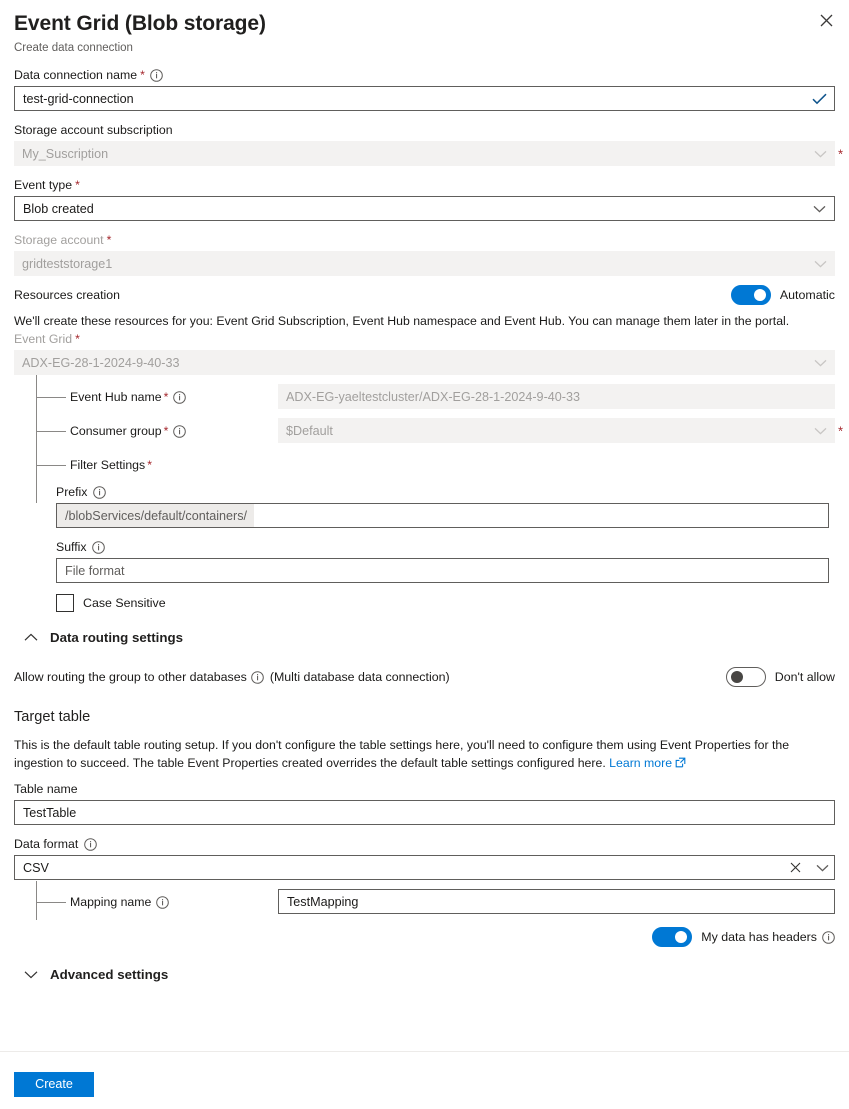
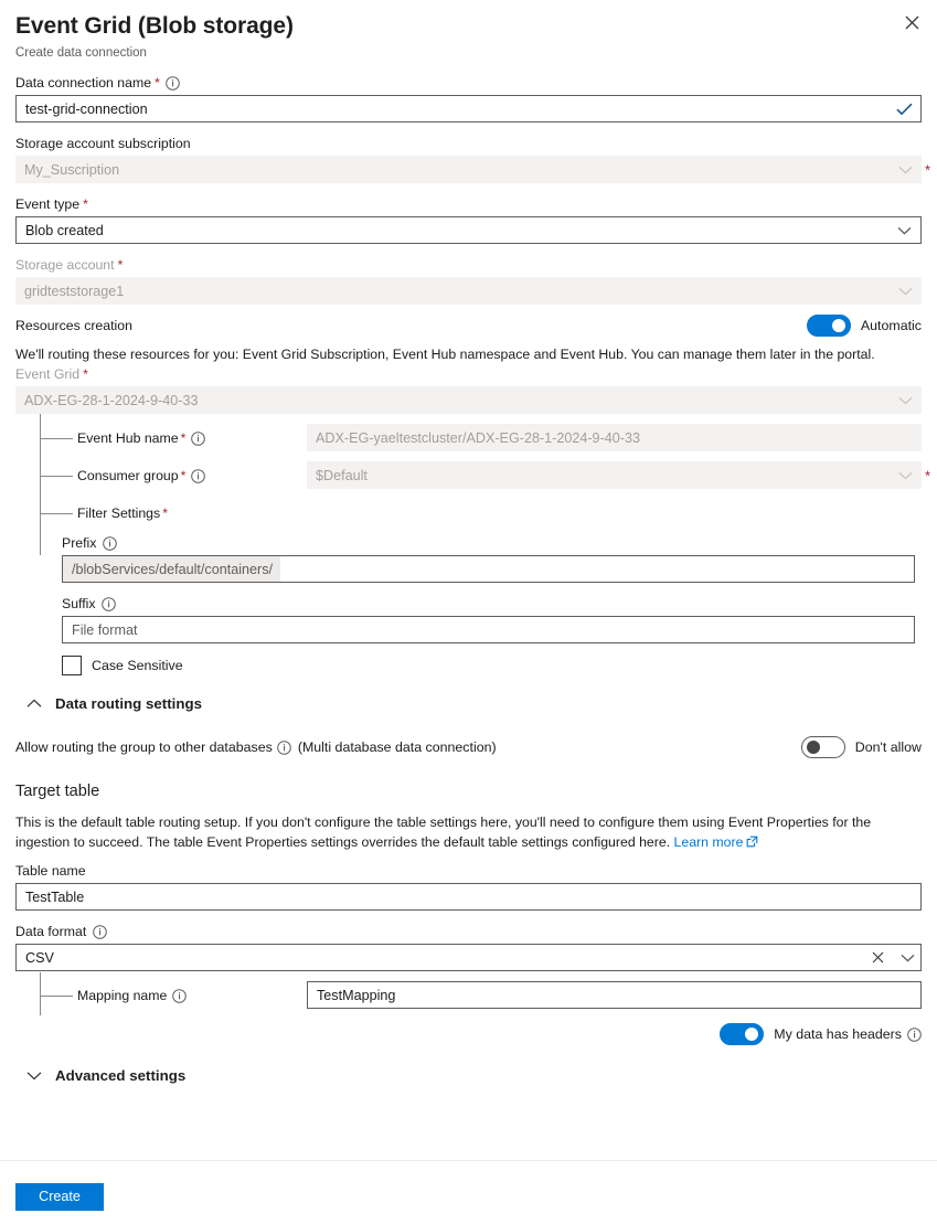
  Event Grid (Blob storage)
  Create data connection
  Data connection name
  *
  test-grid-connection
  Storage account subscription
  My_Suscription
  *
  Event type
  *
  Blob created
  Storage account
  *
  gridteststorage1
  Resources creation
  Automatic
- We'll create these resources for you: Event Grid Subscription, Event Hub namespace and Event Hub. You can manage them later in the portal.
+ We'll routing these resources for you: Event Grid Subscription, Event Hub namespace and Event Hub. You can manage them later in the portal.
  Event Grid
  *
  ADX-EG-28-1-2024-9-40-33
  Event Hub name
  *
  ADX-EG-yaeltestcluster/ADX-EG-28-1-2024-9-40-33
  Consumer group
  *
  $Default
  *
  Filter Settings
  *
  Prefix
  /blobServices/default/containers/
  Suffix
  File format
  Case Sensitive
  Data routing settings
  Allow routing the group to other databases
  (Multi database data connection)
  Don't allow
  Target table
- This is the default table routing setup. If you don't configure the table settings here, you'll need to configure them using Event Properties for the ingestion to succeed. The table Event Properties created overrides the default table settings configured here. Learn more
+ This is the default table routing setup. If you don't configure the table settings here, you'll need to configure them using Event Properties for the ingestion to succeed. The table Event Properties settings overrides the default table settings configured here. Learn more
  Table name
  TestTable
  Data format
  CSV
  Mapping name
  TestMapping
  My data has headers
  Advanced settings
  Create
